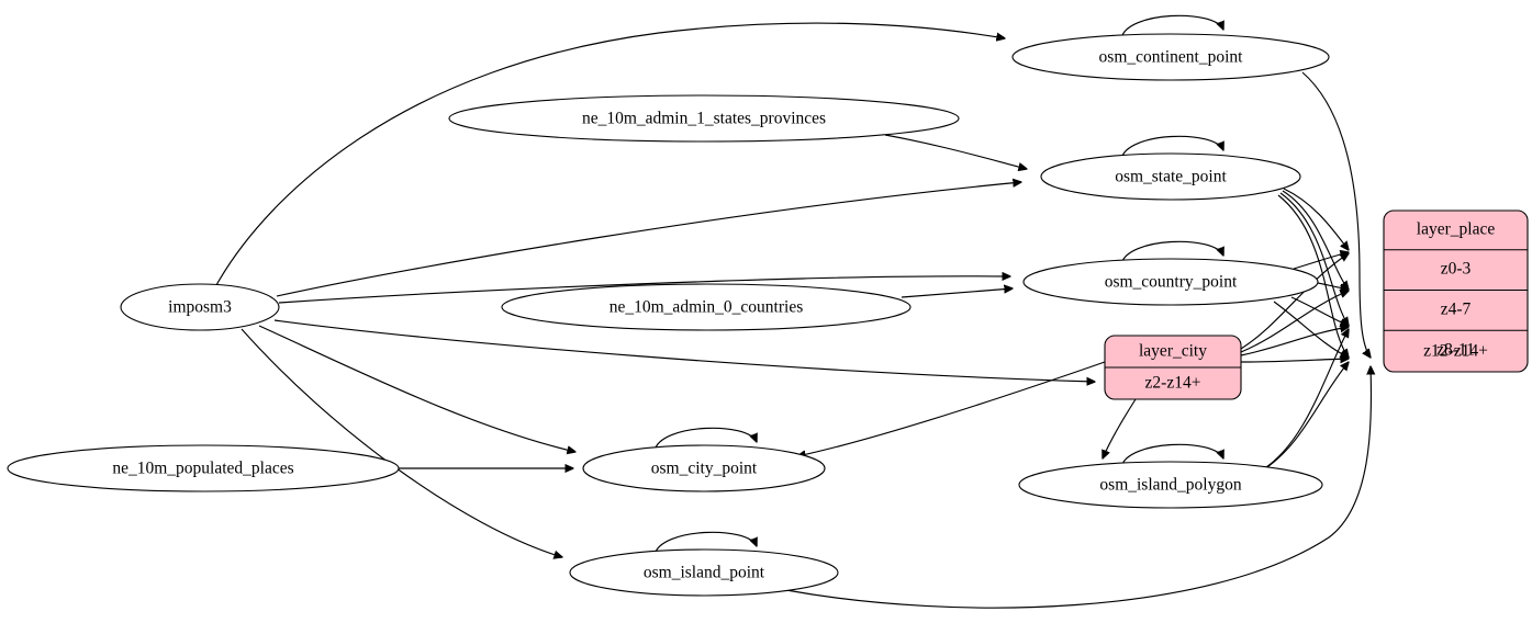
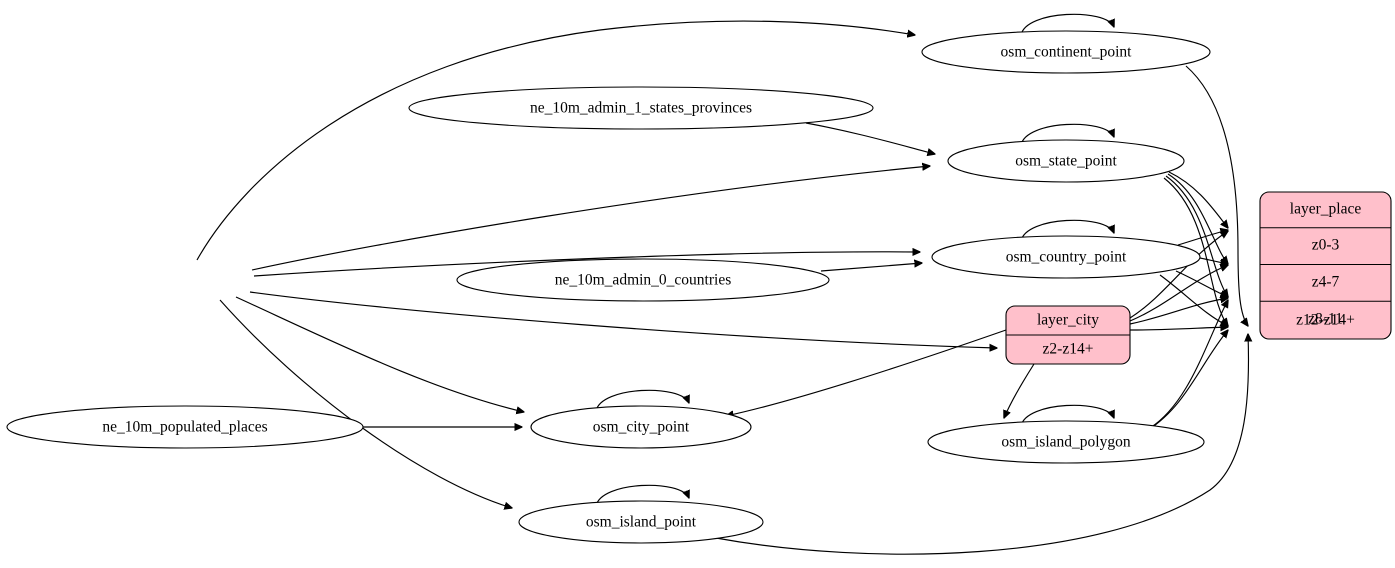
- imposm3
  ne_10m_admin_1_states_provinces
  ne_10m_admin_0_countries
  ne_10m_populated_places
  osm_continent_point
  osm_state_point
  osm_country_point
  osm_city_point
  osm_island_polygon
  osm_island_point
  layer_place
  z0-3
  z4-7
  z8-11
  layer_city
  z2-z14+
  z12-z14+
